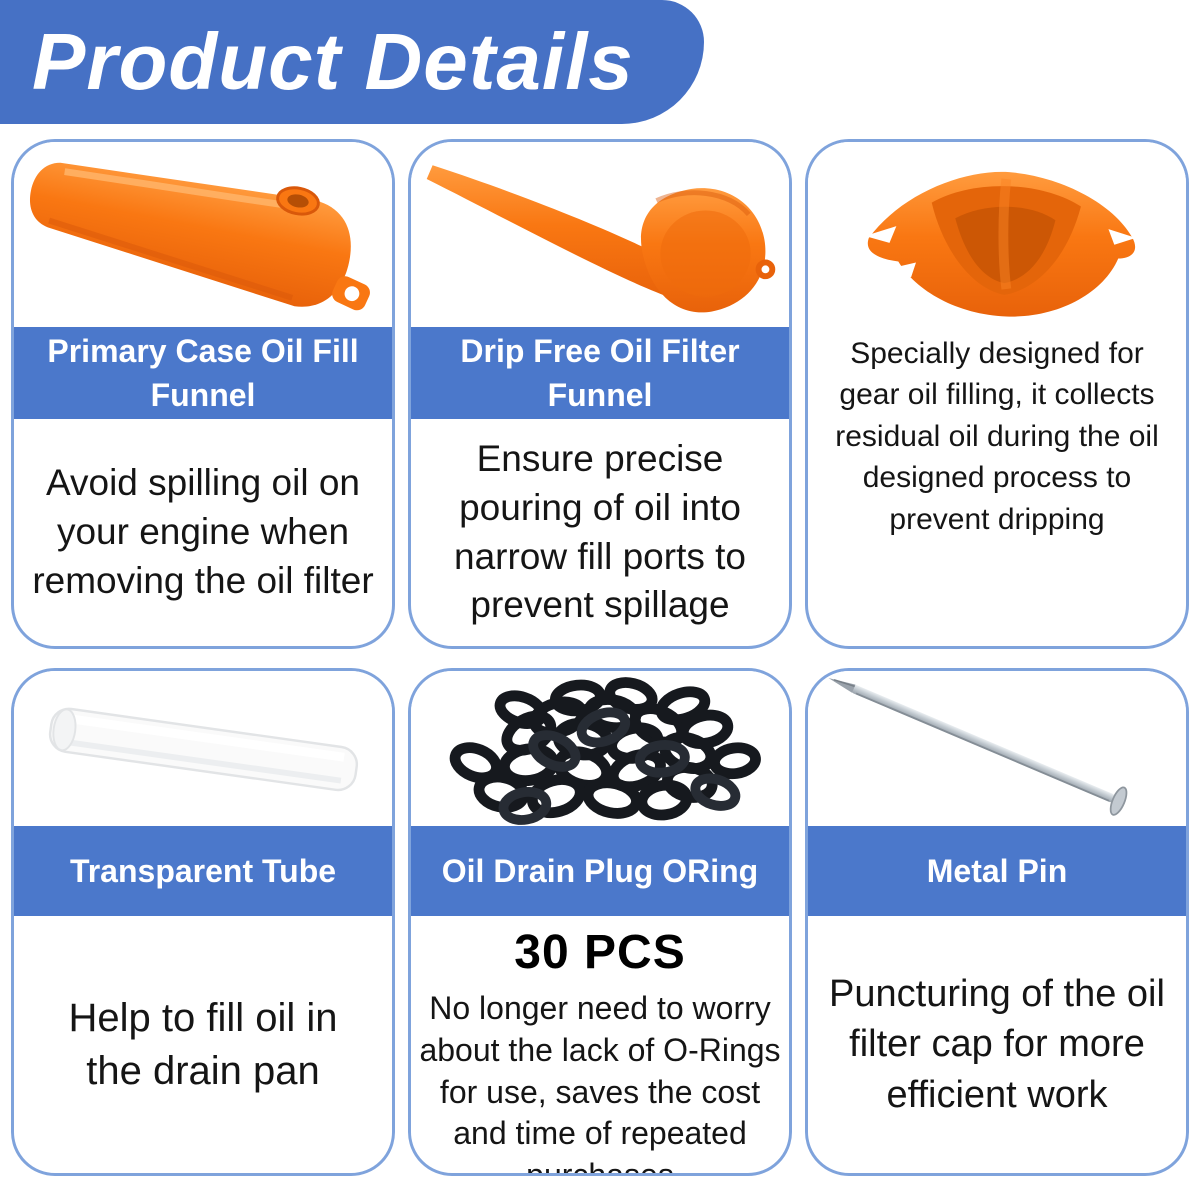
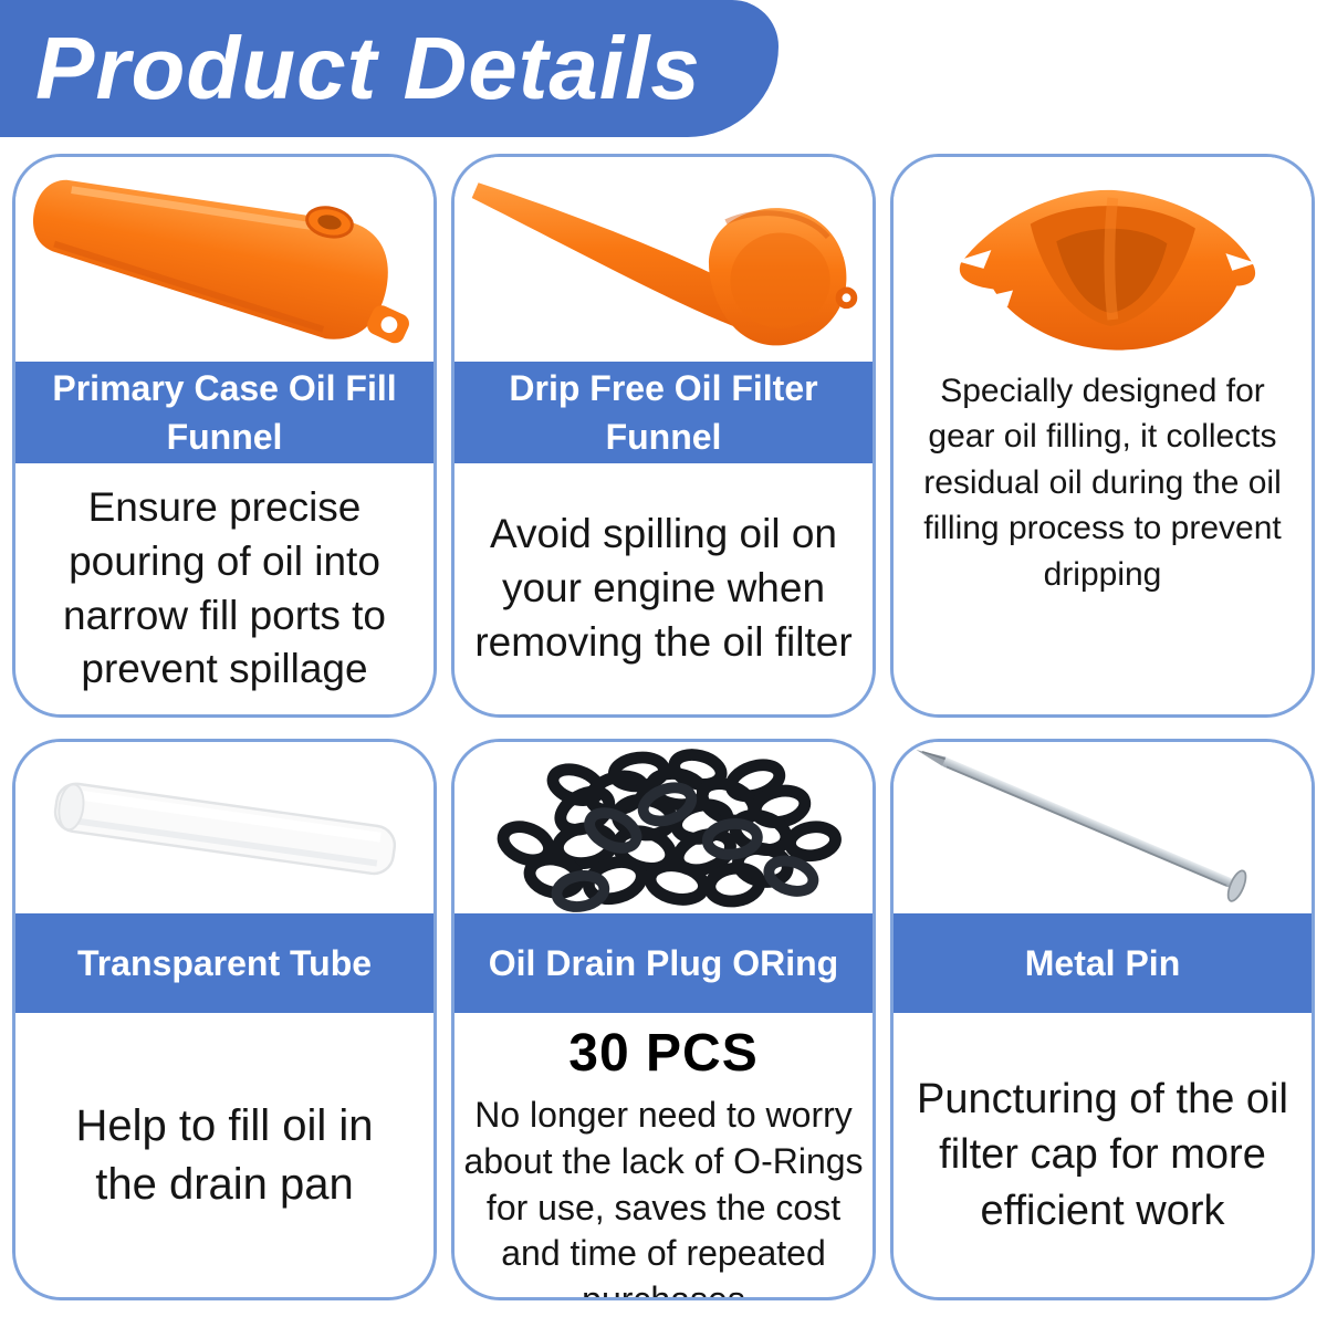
  Product Details
  Primary Case Oil Fill Funnel
- Avoid spilling oil on your engine when removing the oil filter
+ Ensure precise pouring of oil into narrow fill ports to prevent spillage
  Drip Free Oil Filter Funnel
- Ensure precise pouring of oil into narrow fill ports to prevent spillage
+ Avoid spilling oil on your engine when removing the oil filter
- Specially designed for gear oil filling, it collects residual oil during the oil designed process to prevent dripping
+ Specially designed for gear oil filling, it collects residual oil during the oil filling process to prevent dripping
  Transparent Tube
  Help to fill oil in the drain pan
  Oil Drain Plug ORing
  30 PCS
  No longer need to worry about the lack of O-Rings for use, saves the cost and time of repeated
  Metal Pin
  Puncturing of the oil filter cap for more efficient work
